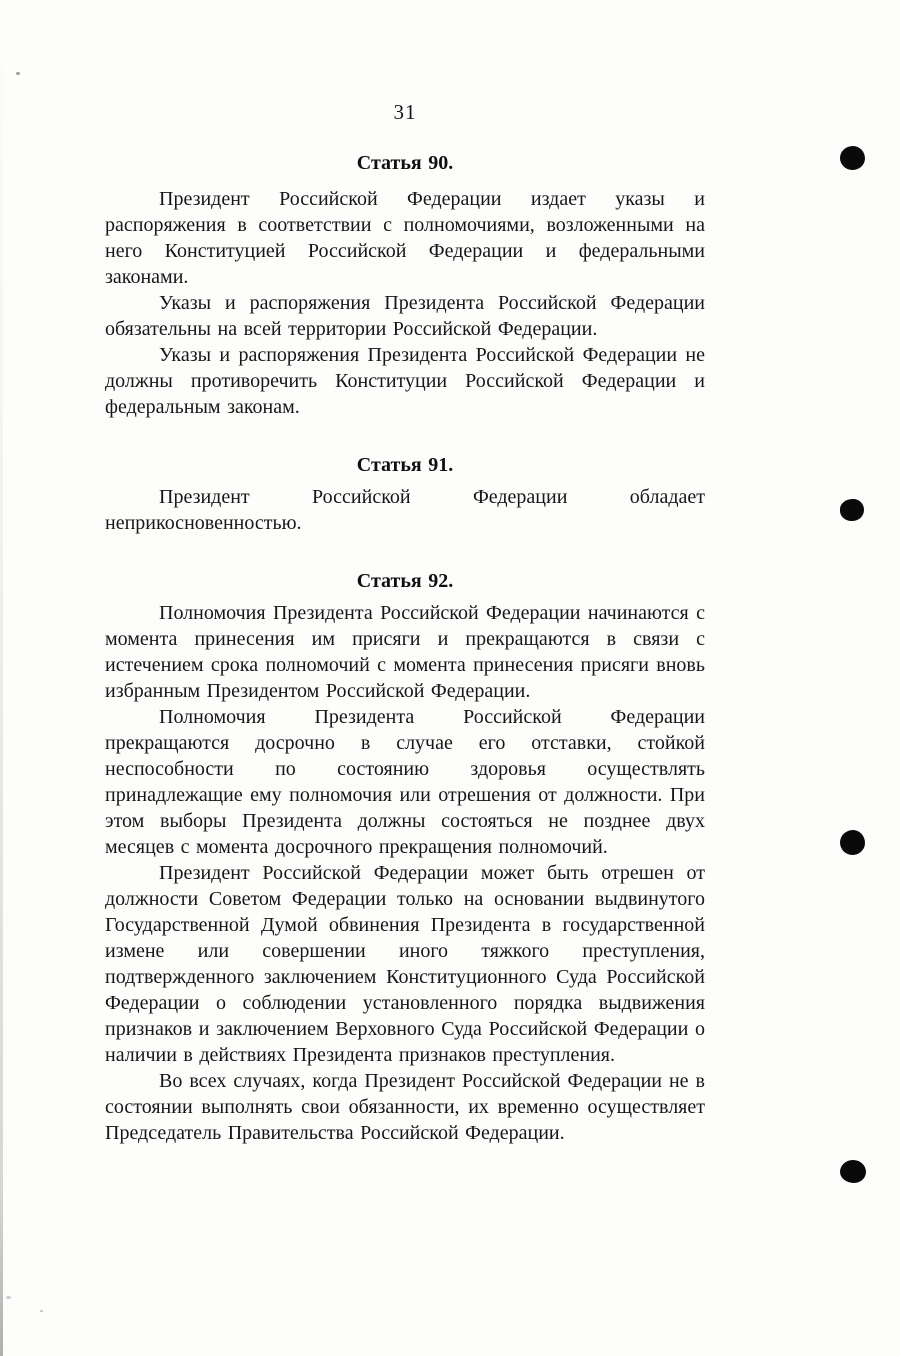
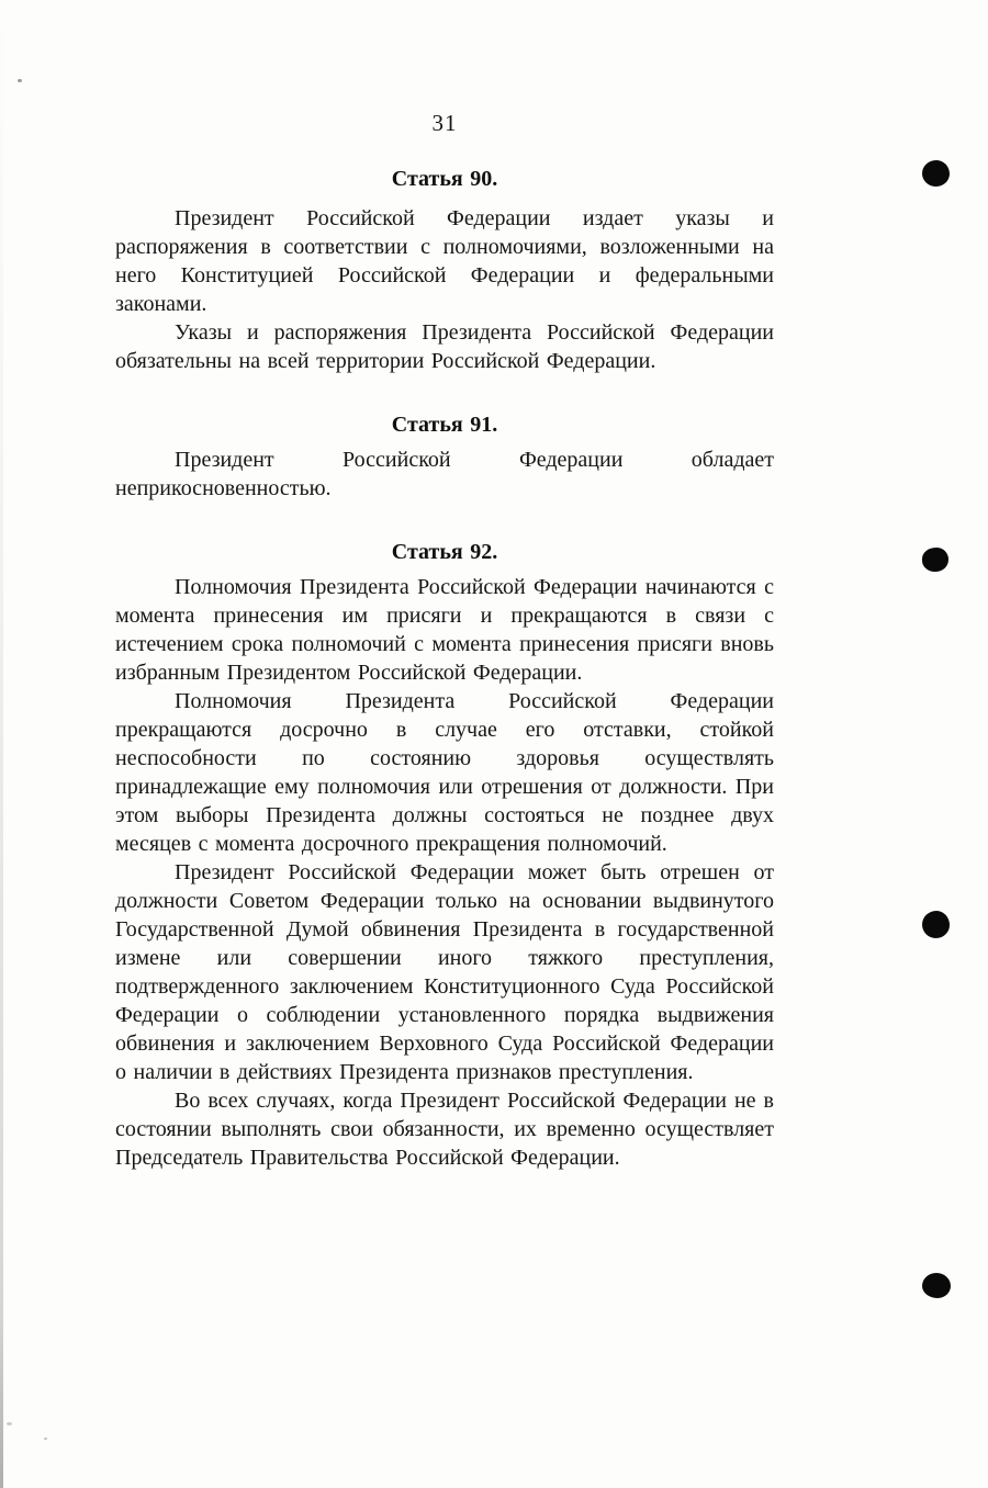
  31
  Статья 90.
  Президент Российской Федерации издает указы и распоряжения в соответствии с полномочиями, возложенными на него Конституцией Российской Федерации и федеральными законами.
  Указы и распоряжения Президента Российской Федерации обязательны на всей территории Российской Федерации.
- Указы и распоряжения Президента Российской Федерации не должны противоречить Конституции Российской Федерации и федеральным законам.
  Статья 91.
  Президент Российской Федерации обладает неприкосновенностью.
  Статья 92.
  Полномочия Президента Российской Федерации начинаются с момента принесения им присяги и прекращаются в связи с истечением срока полномочий с момента принесения присяги вновь избранным Президентом Российской Федерации.
  Полномочия Президента Российской Федерации прекращаются досрочно в случае его отставки, стойкой неспособности по состоянию здоровья осуществлять принадлежащие ему полномочия или отрешения от должности. При этом выборы Президента должны состояться не позднее двух месяцев с момента досрочного прекращения полномочий.
- Президент Российской Федерации может быть отрешен от должности Советом Федерации только на основании выдвинутого Государственной Думой обвинения Президента в государственной измене или совершении иного тяжкого преступления, подтвержденного заключением Конституционного Суда Российской Федерации о соблюдении установленного порядка выдвижения признаков и заключением Верховного Суда Российской Федерации о наличии в действиях Президента признаков преступления.
+ Президент Российской Федерации может быть отрешен от должности Советом Федерации только на основании выдвинутого Государственной Думой обвинения Президента в государственной измене или совершении иного тяжкого преступления, подтвержденного заключением Конституционного Суда Российской Федерации о соблюдении установленного порядка выдвижения обвинения и заключением Верховного Суда Российской Федерации о наличии в действиях Президента признаков преступления.
  Во всех случаях, когда Президент Российской Федерации не в состоянии выполнять свои обязанности, их временно осуществляет Председатель Правительства Российской Федерации.
